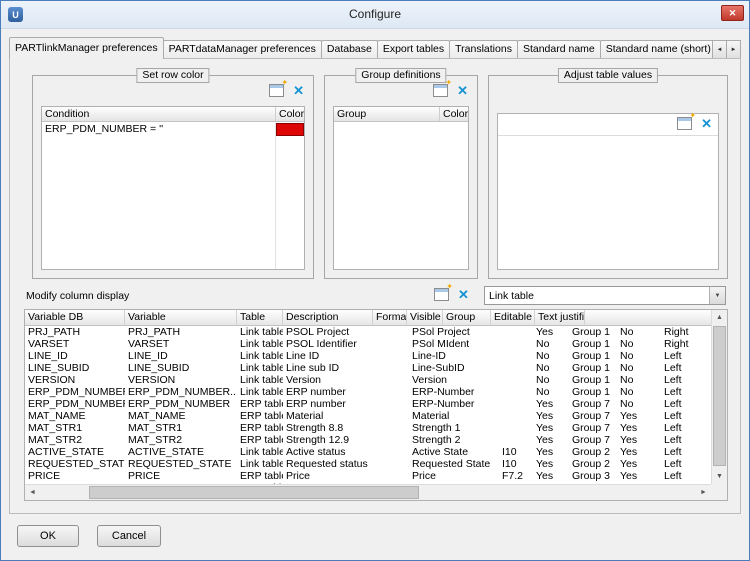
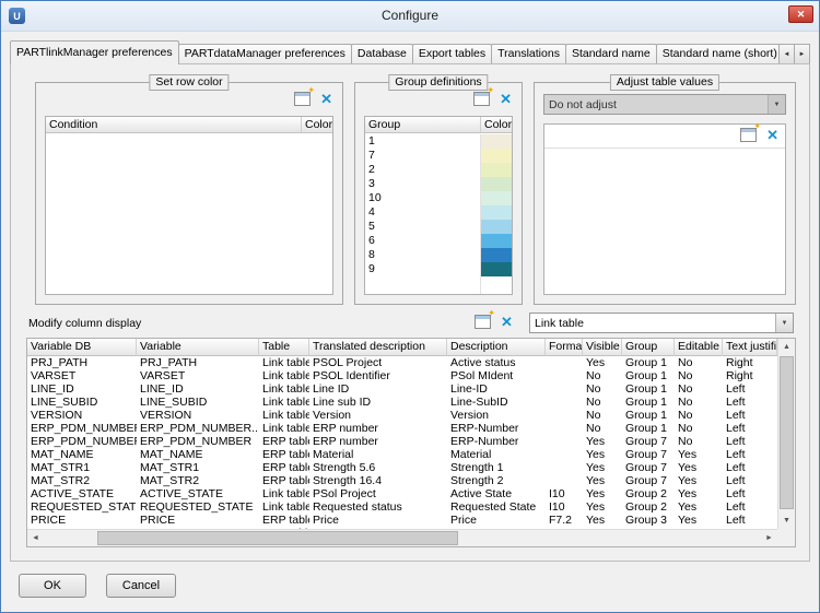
  U
  Configure
  ✕
  PARTlinkManager preferences
  PARTdataManager preferences
  Database
  Export tables
  Translations
  Standard name
  Standard name (short)
  Set row color
  ✕
  Condition
  Color
- ERP_PDM_NUMBER = ''
  Group definitions
  ✕
  Group
  Color
+ 1
+ 7
+ 2
+ 3
+ 10
+ 4
+ 5
+ 6
+ 8
+ 9
  Adjust table values
+ Do not adjust
  ✕
  Modify column display
  ✕
  Link table
  Variable DB
  Variable
  Table
+ Translated description
  Description
  Forma
  Visible
  Group
  Editable
  PRJ_PATH
  PRJ_PATH
  Link table
  PSOL Project
- PSol Project
+ Active status
  Yes
  Group 1
  No
  Right
  VARSET
  VARSET
  Link table
  PSOL Identifier
  PSol MIdent
  No
  Group 1
  No
  Right
  LINE_ID
  LINE_ID
  Link table
  Line ID
  Line-ID
  No
  Group 1
  No
  Left
  LINE_SUBID
  LINE_SUBID
  Link table
  Line sub ID
  Line-SubID
  No
  Group 1
  No
  Left
  VERSION
  VERSION
  Link table
  Version
  Version
  No
  Group 1
  No
  Left
  ERP_PDM_NUMBE
  ERP_PDM_NUMBER..
  Link table
  ERP number
  ERP-Number
  No
  Group 1
  No
  Left
  ERP_PDM_NUMBE
  ERP_PDM_NUMBER
  ERP tabl
  ERP number
  ERP-Number
  Yes
  Group 7
  No
  Left
  MAT_NAME
  MAT_NAME
  ERP tabl
  Material
  Material
  Yes
  Group 7
  Yes
  Left
  MAT_STR1
  MAT_STR1
  ERP tabl
- Strength 8.8
+ Strength 5.6
  Strength 1
  Yes
  Group 7
  Yes
  Left
  MAT_STR2
  MAT_STR2
  ERP tabl
- Strength 12.9
+ Strength 16.4
  Strength 2
  Yes
  Group 7
  Yes
  Left
  ACTIVE_STATE
  ACTIVE_STATE
  Link table
- Active status
+ PSol Project
  Active State
  I10
  Yes
  Group 2
  Yes
  Left
  REQUESTED_STAT
  REQUESTED_STATE
  Link table
  Requested status
  Requested State
  I10
  Yes
  Group 2
  Yes
  Left
  PRICE
  PRICE
  ERP tabl
  Price
  Price
  F7.2
  Yes
  Group 3
  Yes
  Left
  OK
  Cancel
